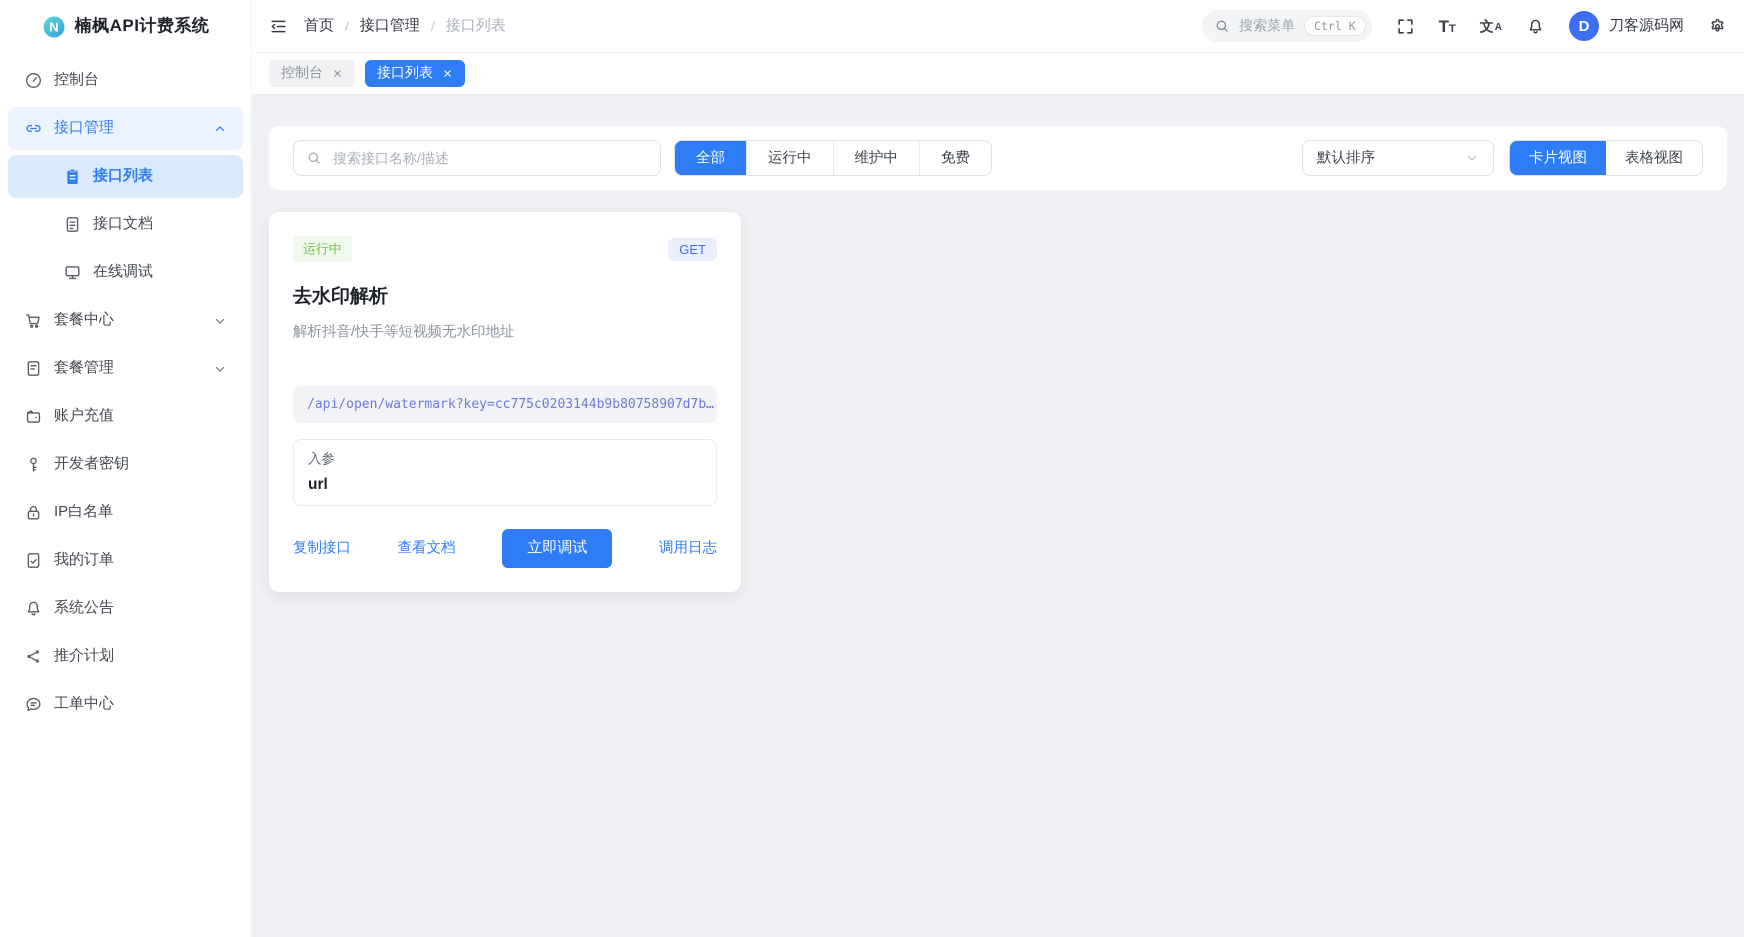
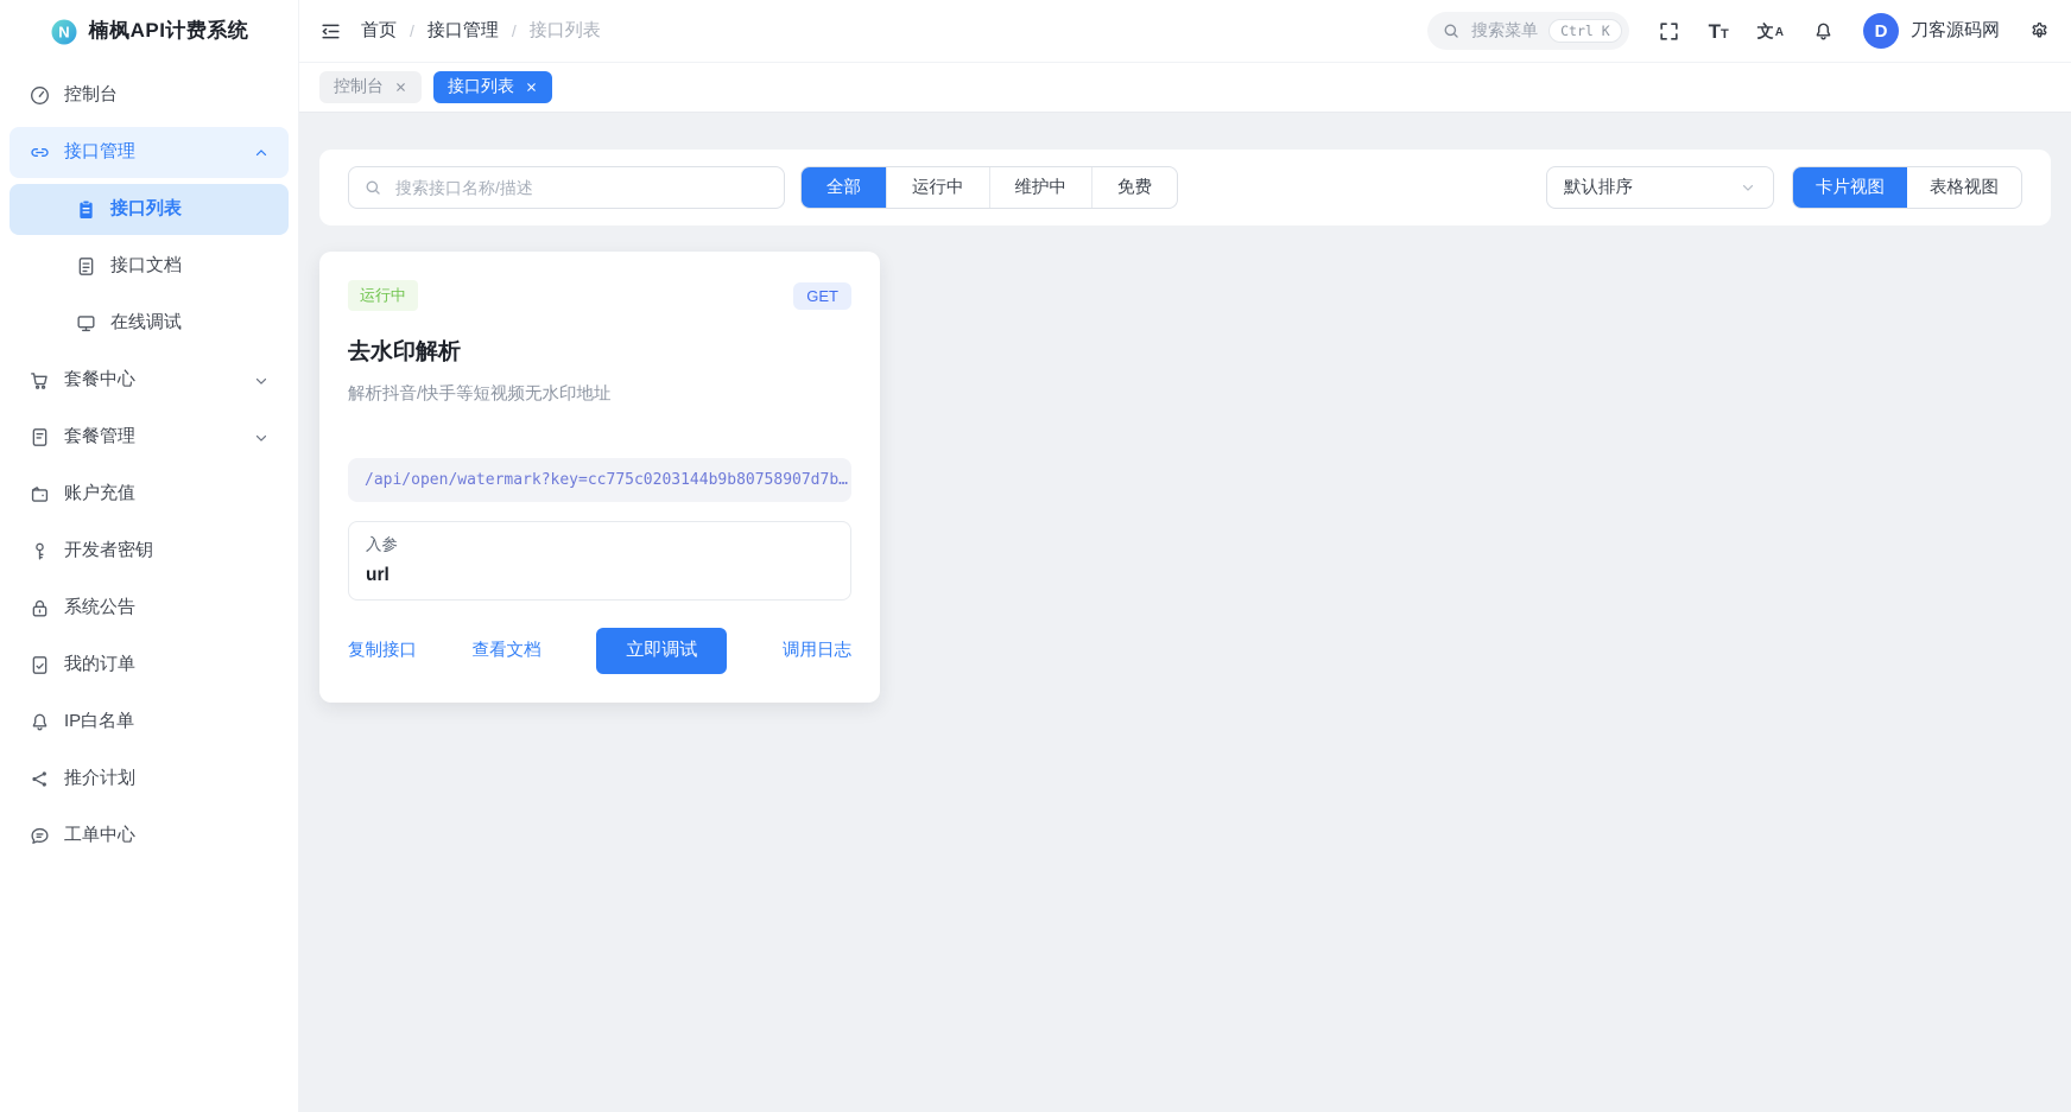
  N
  楠枫API计费系统
  控制台
  接口管理
  接口列表
  接口文档
  在线调试
  套餐中心
  套餐管理
  账户充值
  开发者密钥
- IP白名单
+ 系统公告
  我的订单
- 系统公告
+ IP白名单
  推介计划
  工单中心
  首页
  /
  接口管理
  /
  接口列表
  搜索菜单
  Ctrl K
  T
  T
  文
  A
  D
  刀客源码网
  控制台
  接口列表
  搜索接口名称/描述
  全部
  运行中
  维护中
  免费
  默认排序
  卡片视图
  表格视图
  运行中
  GET
  去水印解析
  解析抖音/快手等短视频无水印地址
  /api/open/watermark?key=cc775c0203144b9b80758907d7b…
  入参
  url
  复制接口
  查看文档
  立即调试
  调用日志
